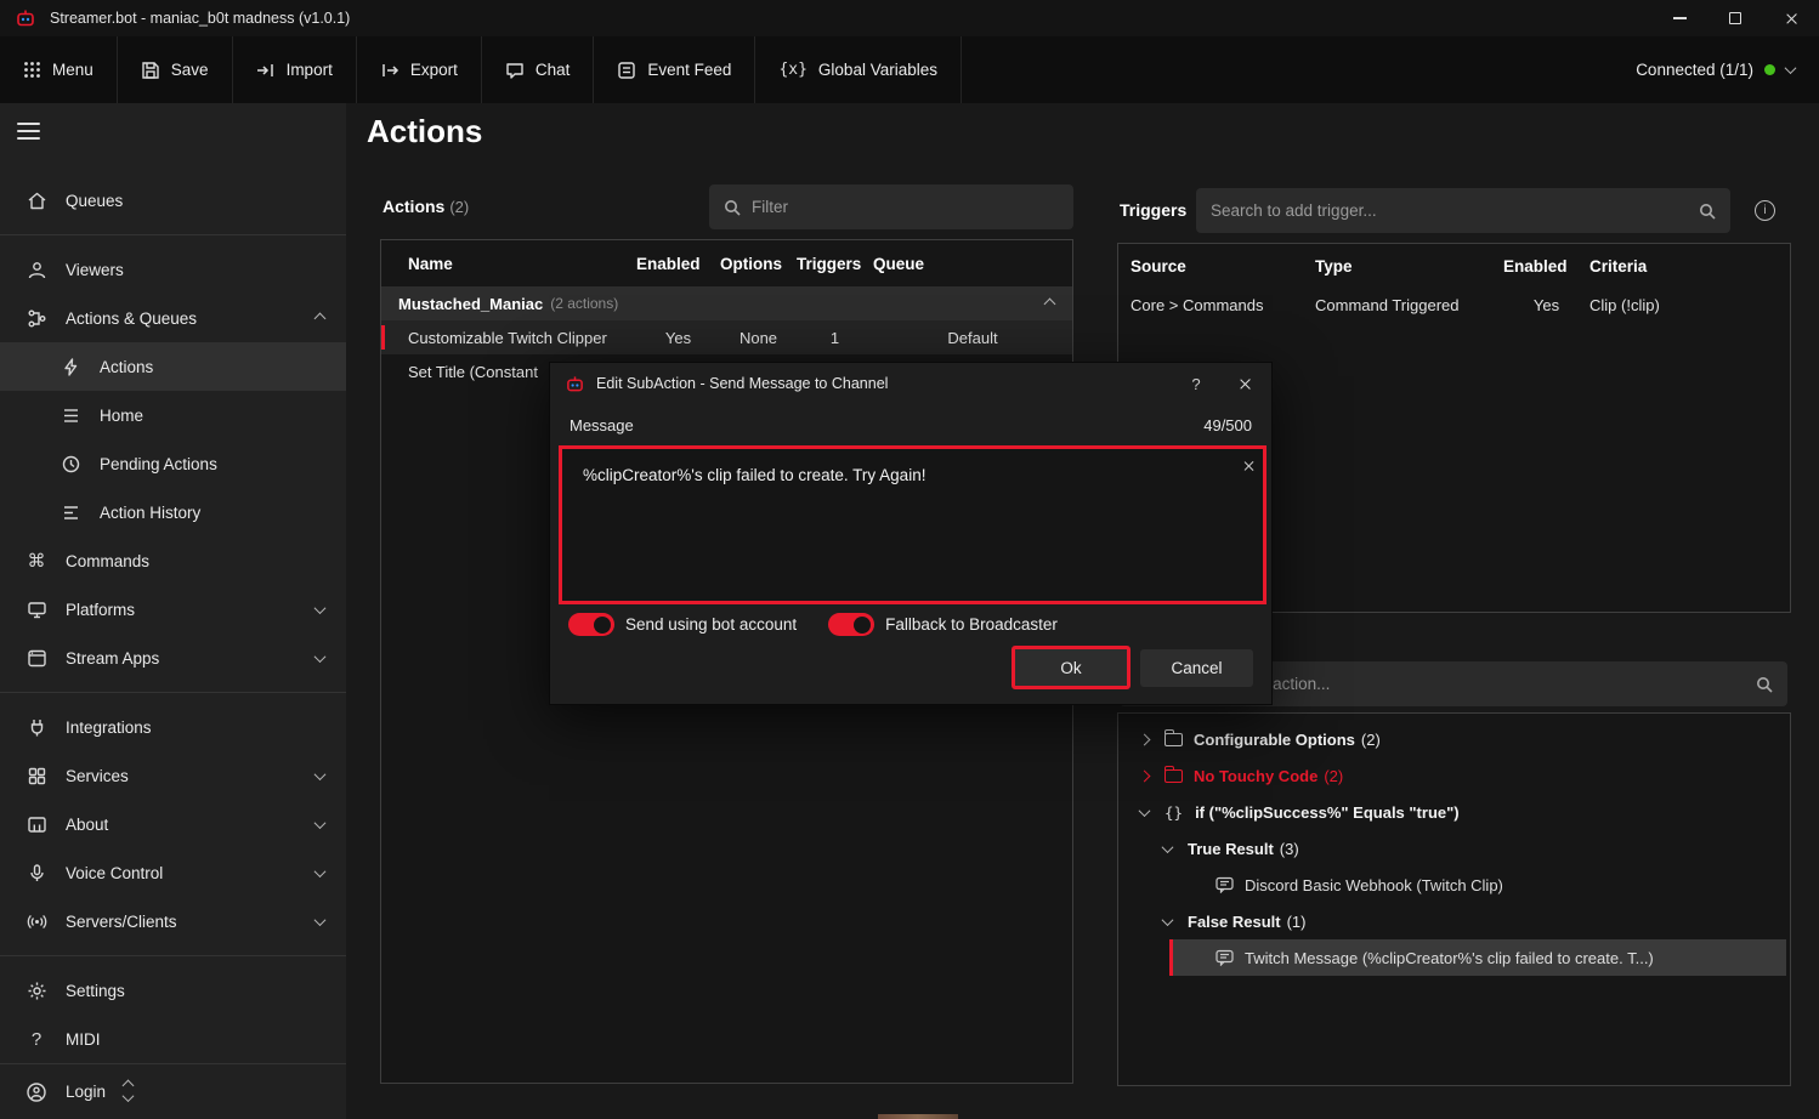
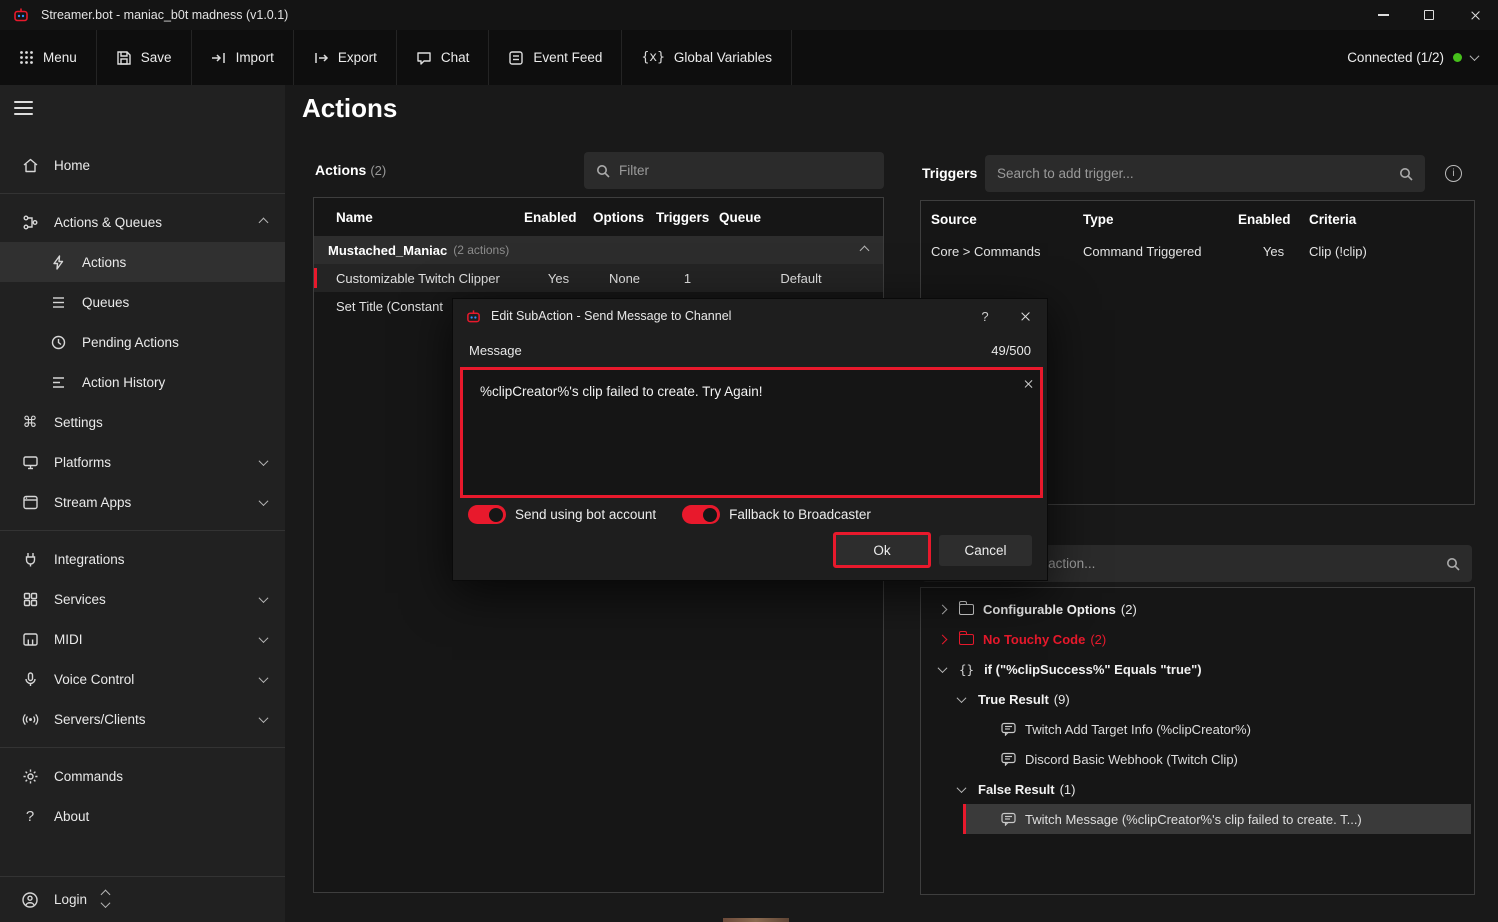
  Streamer.bot - maniac_b0t madness (v1.0.1)
  Menu
  Save
  Import
  Export
  Chat
  Event Feed
  {x}
  Global Variables
- Connected (1/1)
+ Connected (1/2)
- Queues
+ Home
- Viewers
  Actions & Queues
  Actions
- Home
+ Queues
  Pending Actions
  Action History
  ⌘
- Commands
+ Settings
  Platforms
  Stream Apps
  Integrations
  Services
- About
+ MIDI
  Voice Control
  Servers/Clients
- Settings
+ Commands
  ?
- MIDI
+ About
  Login
  Actions
  Actions (2)
  Filter
  Name
  Enabled
  Options
  Triggers
  Queue
  Mustached_Maniac
  (2 actions)
  Customizable Twitch Clipper
  Yes
  None
  1
  Default
  Set Title (Constant
  Triggers
  Search to add trigger...
  i
  Source
  Type
  Enabled
  Criteria
  Core > Commands
  Command Triggered
  Yes
  Clip (!clip)
  Configurable Options
  (2)
  No Touchy Code
  (2)
  {}
  if ("%clipSuccess%" Equals "true")
  True Result
- (3)
+ (9)
+ Twitch Add Target Info (%clipCreator%)
  Discord Basic Webhook (Twitch Clip)
  False Result
  (1)
  Twitch Message (%clipCreator%'s clip failed to create. T...)
  Edit SubAction - Send Message to Channel
  ?
  Message
  49/500
  %clipCreator%'s clip failed to create. Try Again!
  Send using bot account
  Fallback to Broadcaster
  Ok
  Cancel
